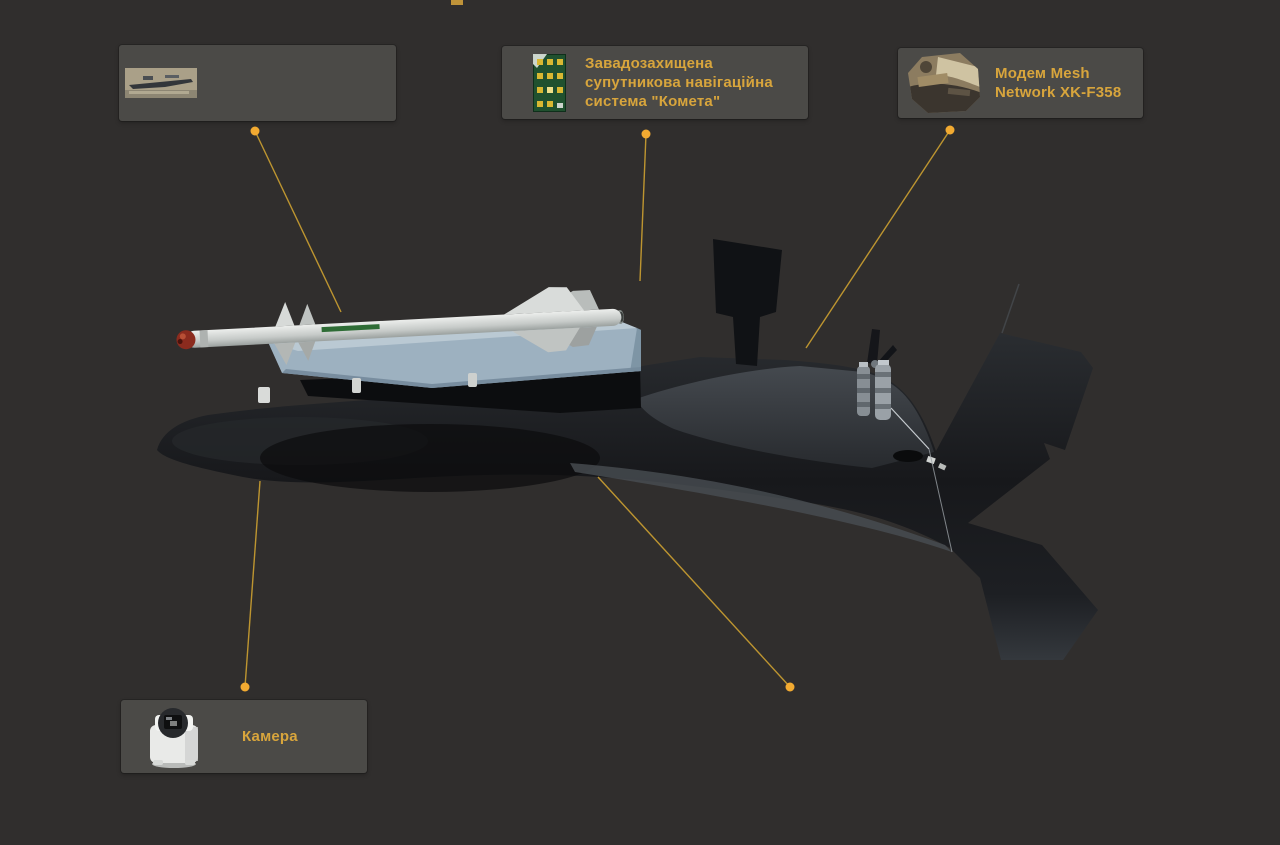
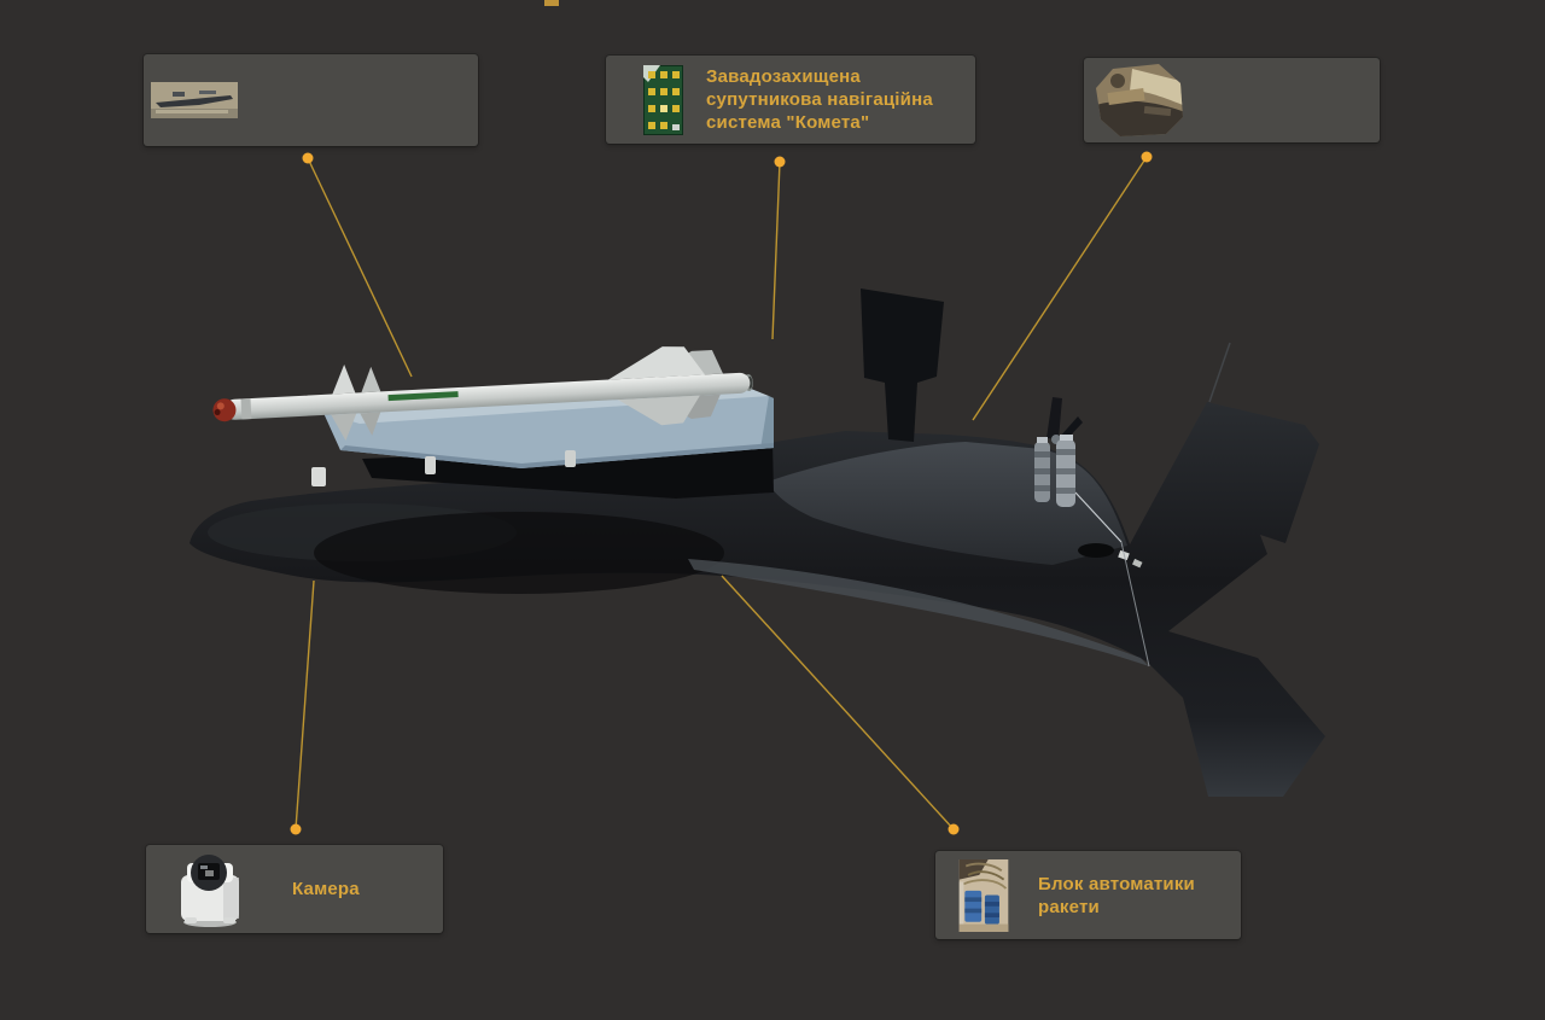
  Завадозахищена
  супутникова навігаційна
  система "Комета"
- Модем Mesh
- Network XK-F358
  Камера
+ Блок автоматики
+ ракети
